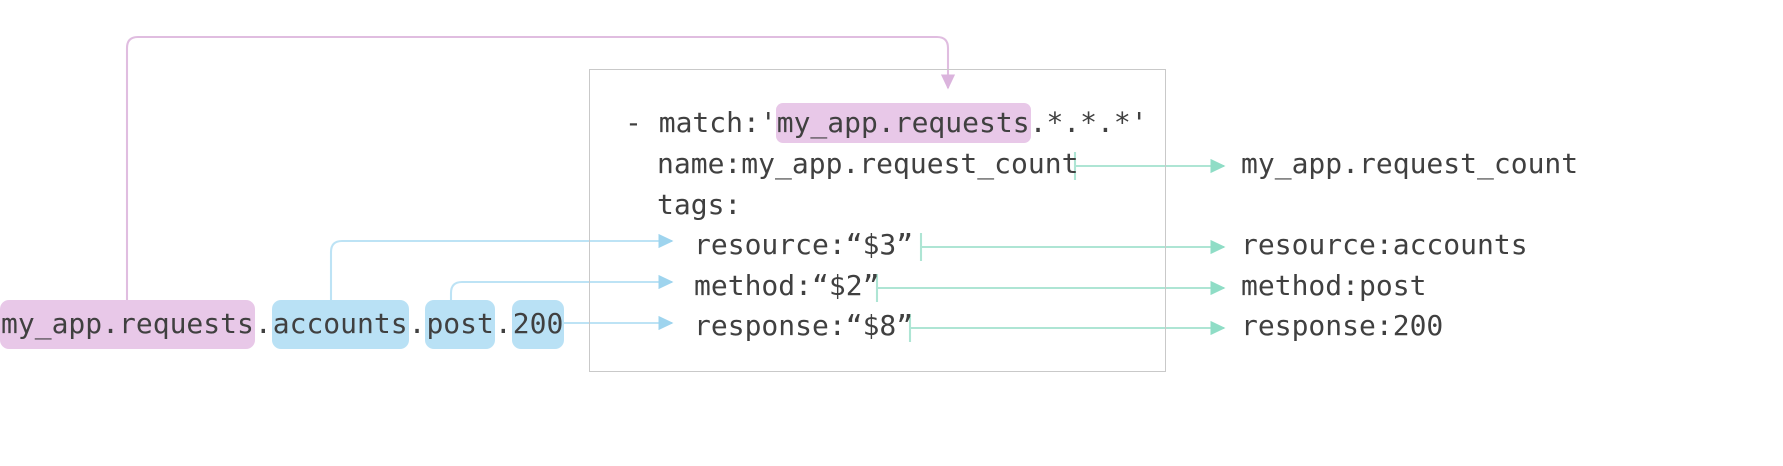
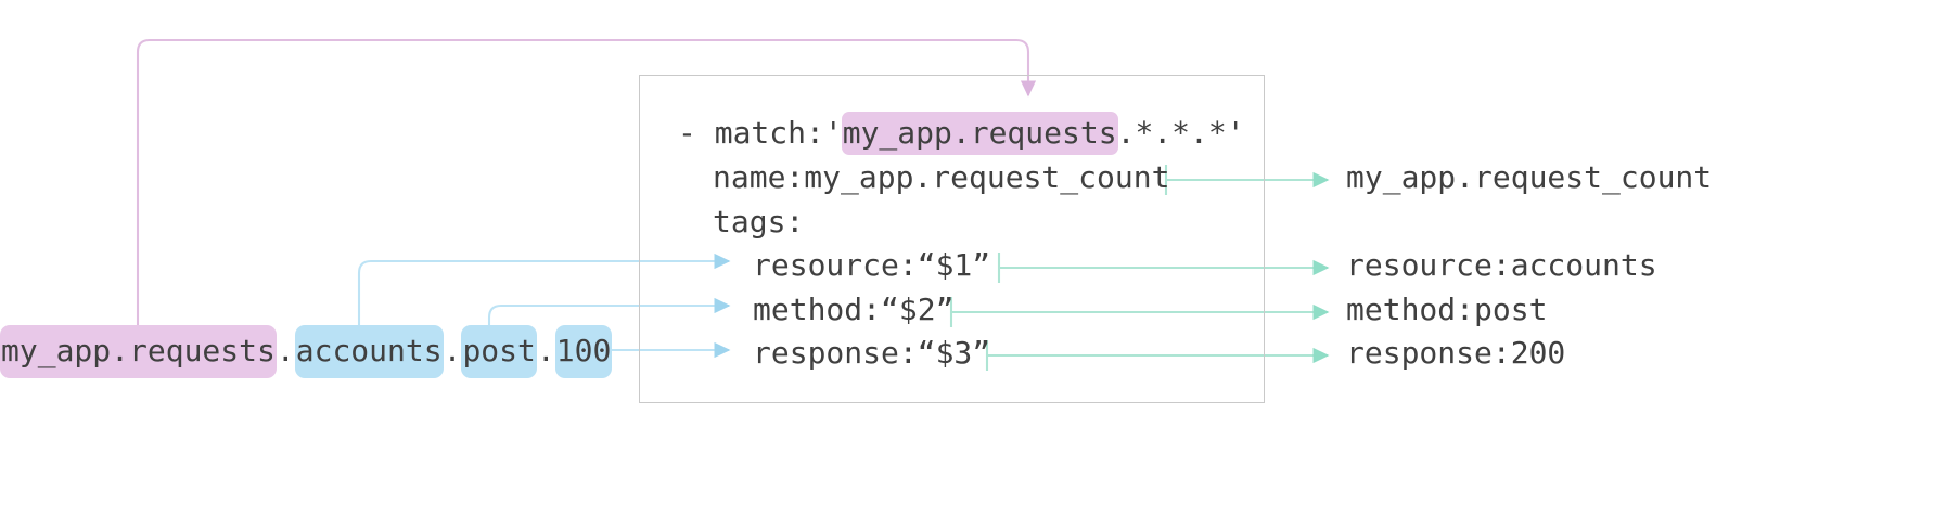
  - match:'my_app.requests.*.*.*'
  name:my_app.request_count
  tags:
- resource:“$3”
+ resource:“$1”
  method:“$2”
- response:“$8”
+ response:“$3”
  my_app.request_count
  resource:accounts
  method:post
  response:200
- my_app.requests.accounts.post.200
+ my_app.requests.accounts.post.100
